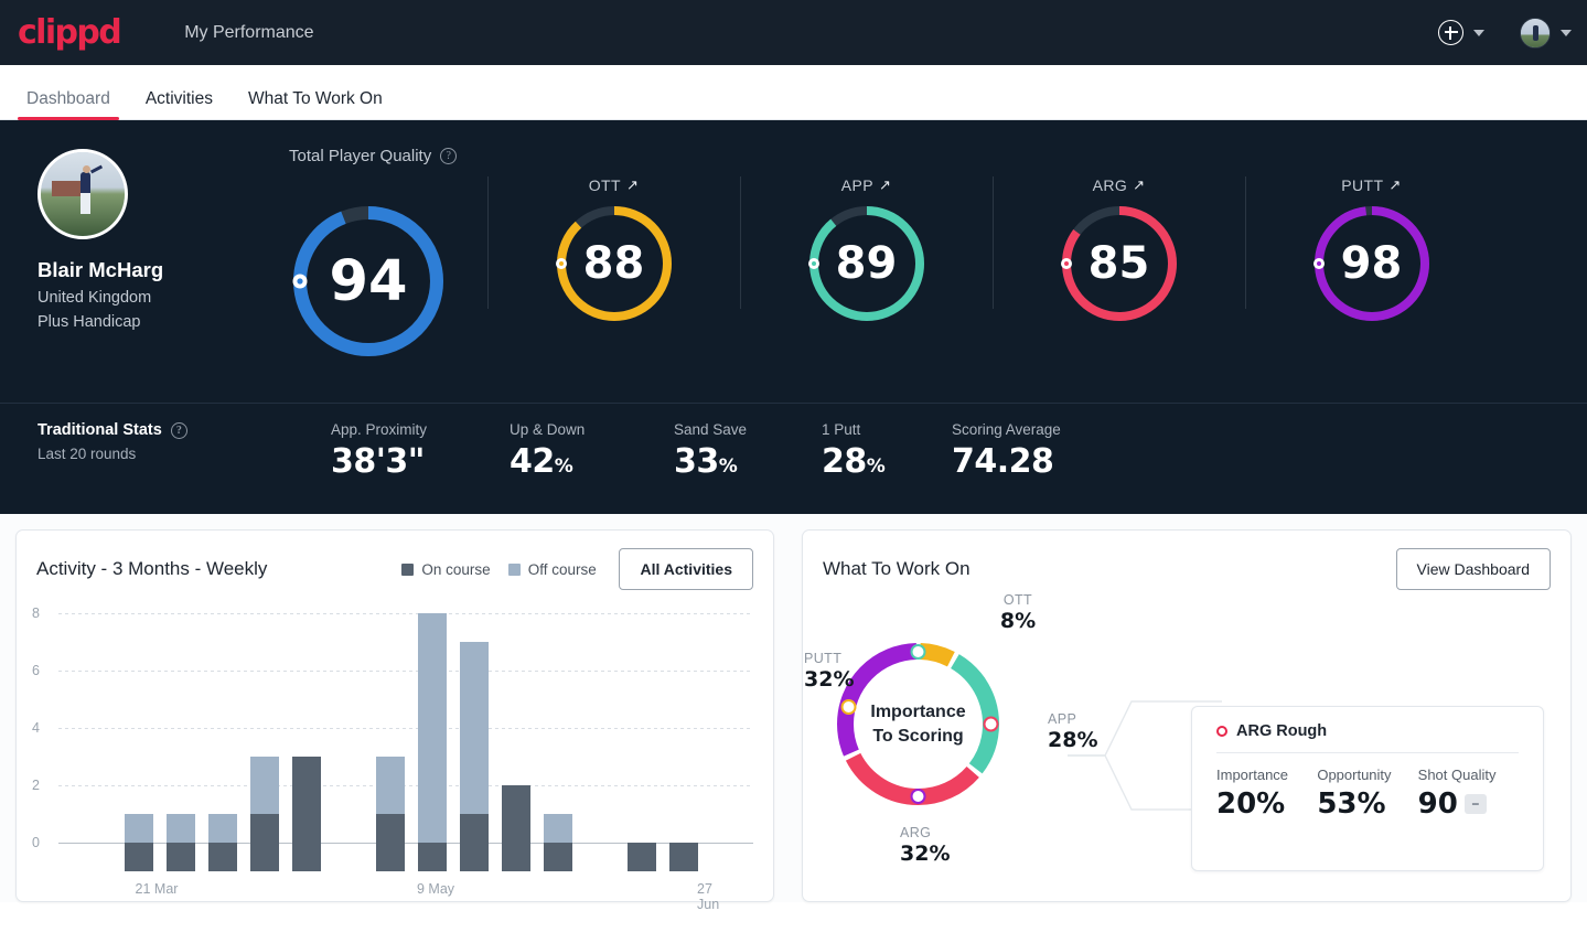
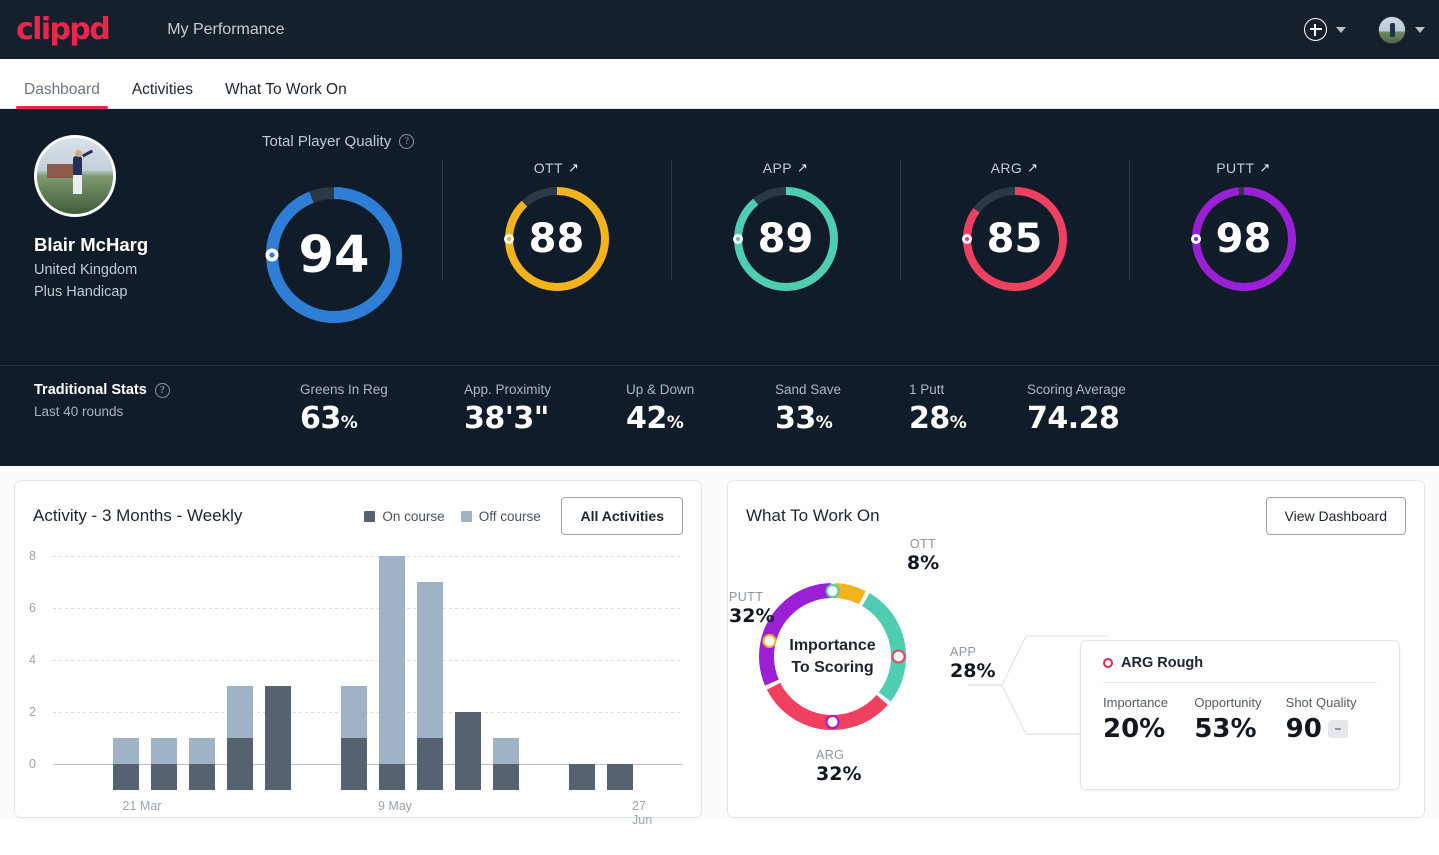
  clippd
  My Performance
  Dashboard
  Activities
  What To Work On
  Blair McHarg
  United Kingdom
  Plus Handicap
  Total Player Quality
  ?
  94
  OTT
  ↗
  88
  APP
  ↗
  89
  ARG
  ↗
  85
  PUTT
  ↗
  98
  Traditional Stats
  ?
- Last 20 rounds
+ Last 40 rounds
+ Greens In Reg
+ 63%
  App. Proximity
  38'3"
  Up & Down
  42%
  Sand Save
  33%
  1 Putt
  28%
  Scoring Average
  74.28
  Activity - 3 Months - Weekly
  On course
  Off course
  All Activities
  8
  6
  4
  2
  0
  21 Mar
  9 May
  27 Jun
  What To Work On
  View Dashboard
  Importance
  To Scoring
  OTT
  8%
  APP
  28%
  ARG
  32%
  PUTT
  32%
  ARG Rough
  Importance
  20%
  Opportunity
  53%
  Shot Quality
  90
  –
